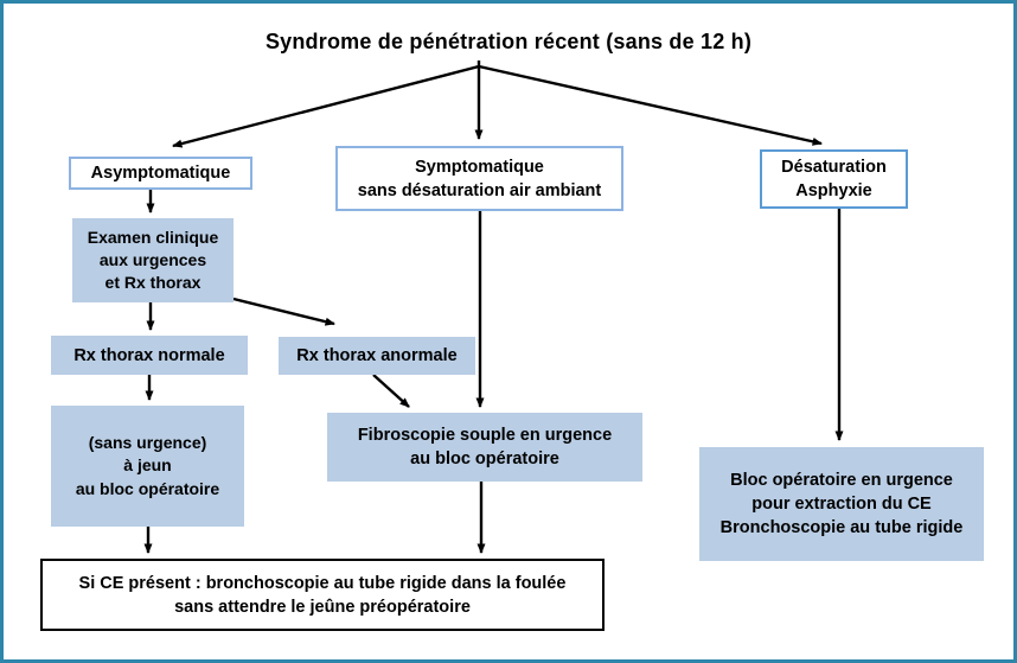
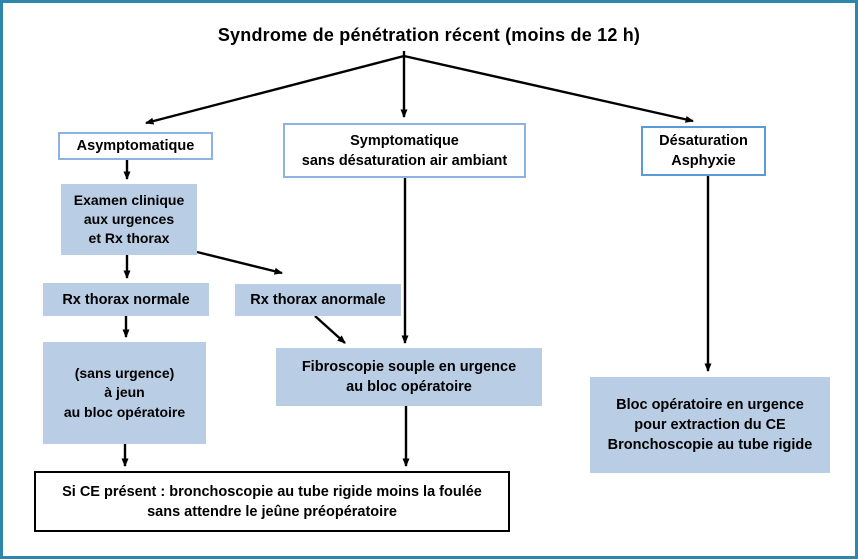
- Syndrome de pénétration récent (sans de 12 h)
+ Syndrome de pénétration récent (moins de 12 h)
  Asymptomatique
  Symptomatique
  sans désaturation air ambiant
  Désaturation
  Asphyxie
  Examen clinique
  aux urgences
  et Rx thorax
  Rx thorax normale
  Rx thorax anormale
  (sans urgence)
  à jeun
  au bloc opératoire
  Fibroscopie souple en urgence
  au bloc opératoire
  Bloc opératoire en urgence
  pour extraction du CE
  Bronchoscopie au tube rigide
- Si CE présent : bronchoscopie au tube rigide dans la foulée
+ Si CE présent : bronchoscopie au tube rigide moins la foulée
  sans attendre le jeûne préopératoire
